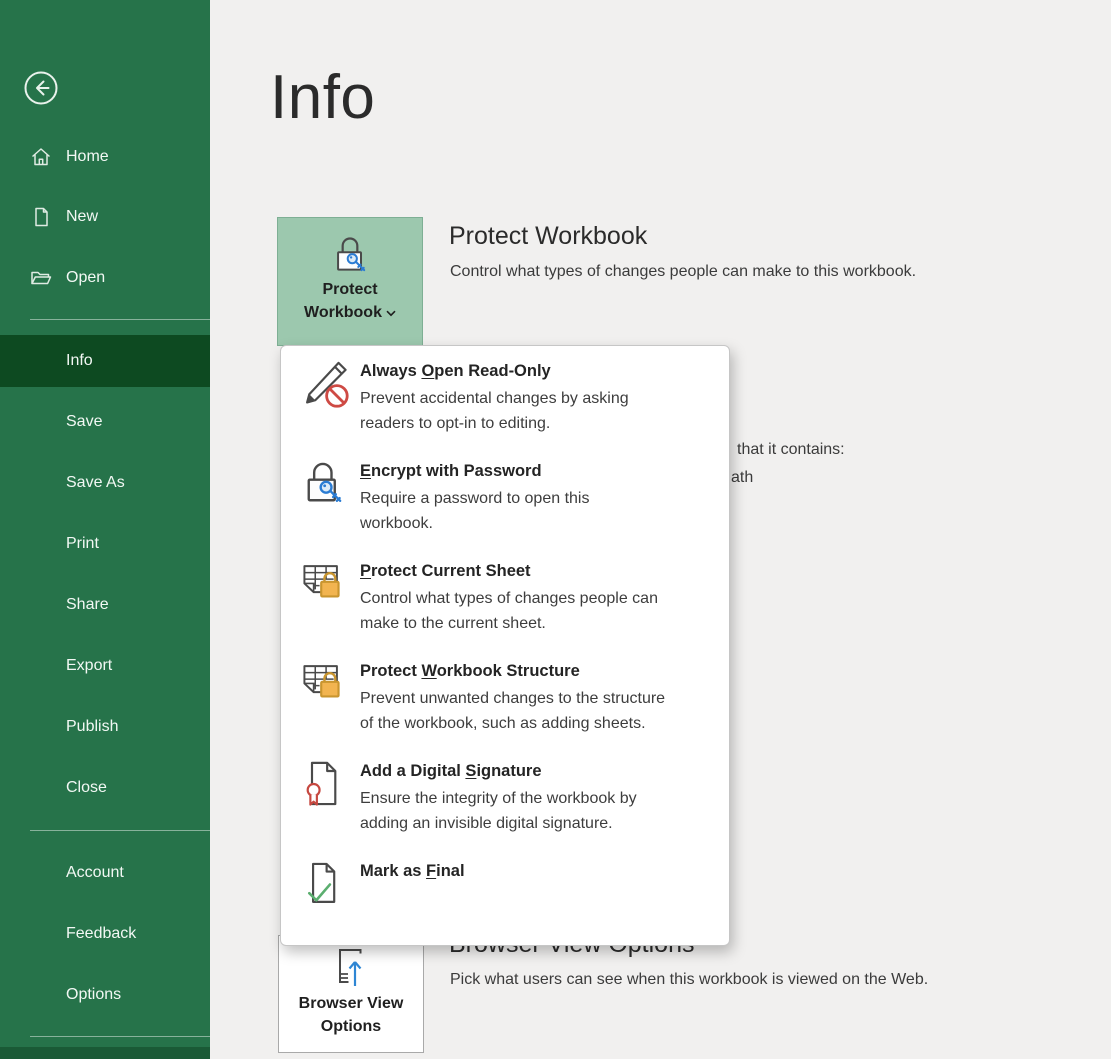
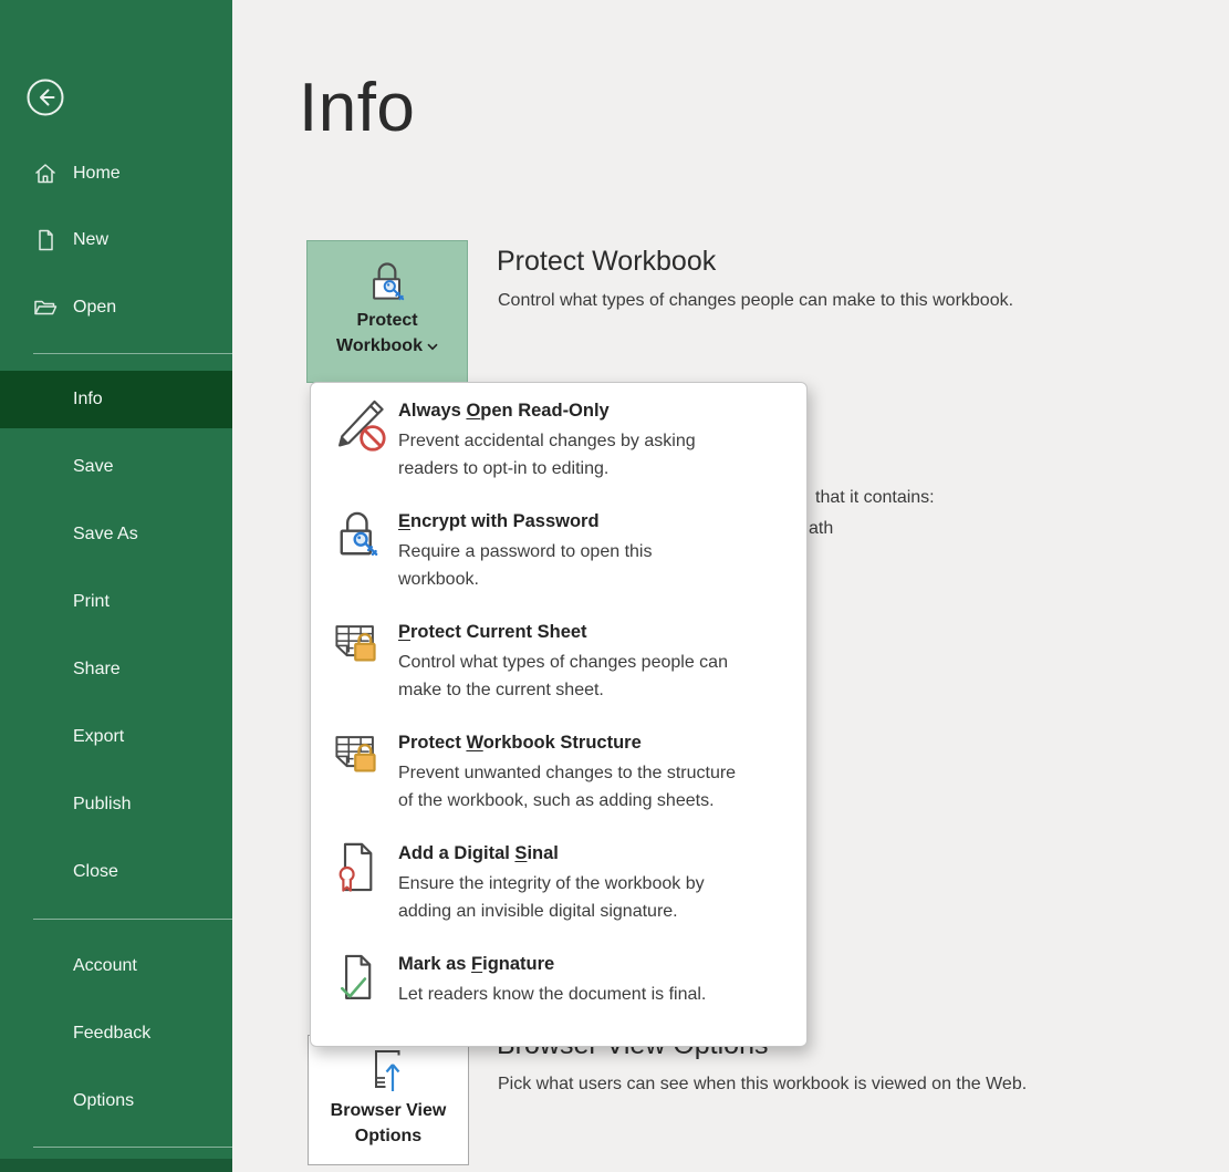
  Home
  New
  Open
  Info
  Save
  Save As
  Print
  Share
  Export
  Publish
  Close
  Account
  Feedback
  Options
  Info
  Protect
  Workbook
  Protect Workbook
  Control what types of changes people can make to this workbook.
  that it contains:
  ath
  Pick what users can see when this workbook is viewed on the Web.
  Browser View
  Options
  Always Open Read-Only
  Prevent accidental changes by asking
  readers to opt-in to editing.
  Encrypt with Password
  Require a password to open this
  workbook.
  Protect Current Sheet
  Control what types of changes people can
  make to the current sheet.
  Protect Workbook Structure
  Prevent unwanted changes to the structure
  of the workbook, such as adding sheets.
- Add a Digital Signature
+ Add a Digital Sinal
  Ensure the integrity of the workbook by
  adding an invisible digital signature.
- Mark as Final
+ Mark as Fignature
+ Let readers know the document is final.
